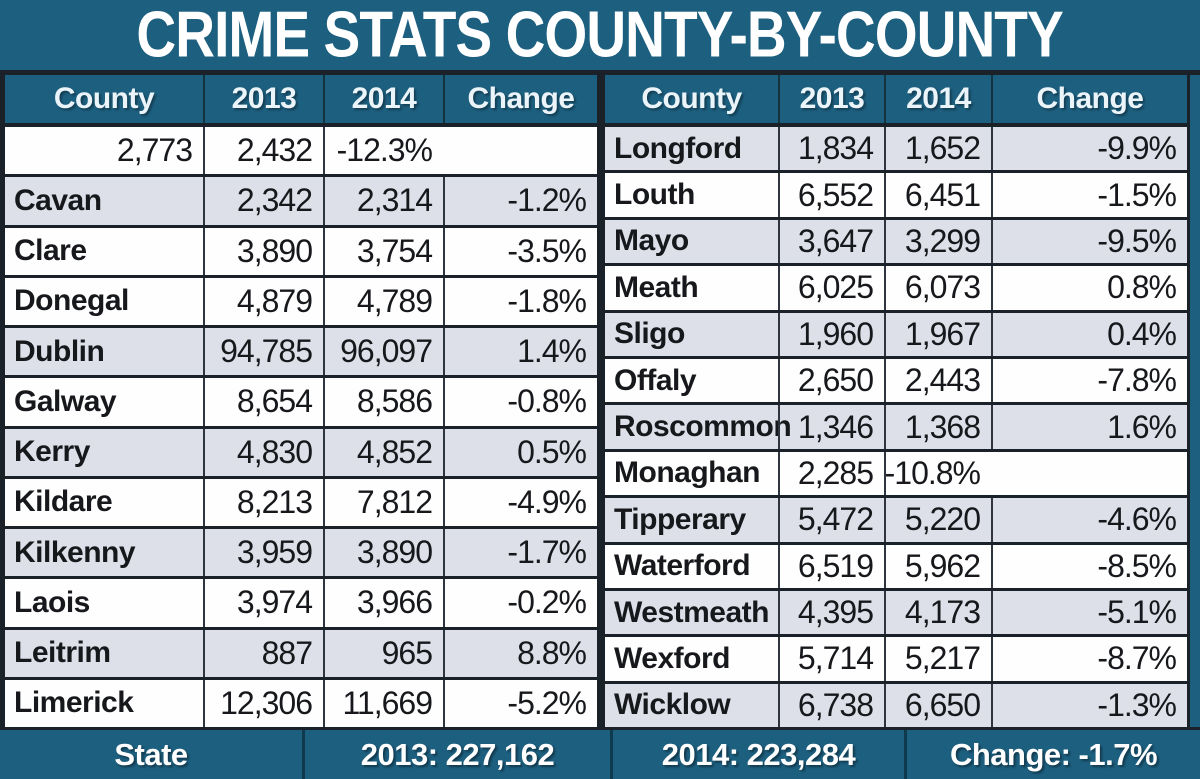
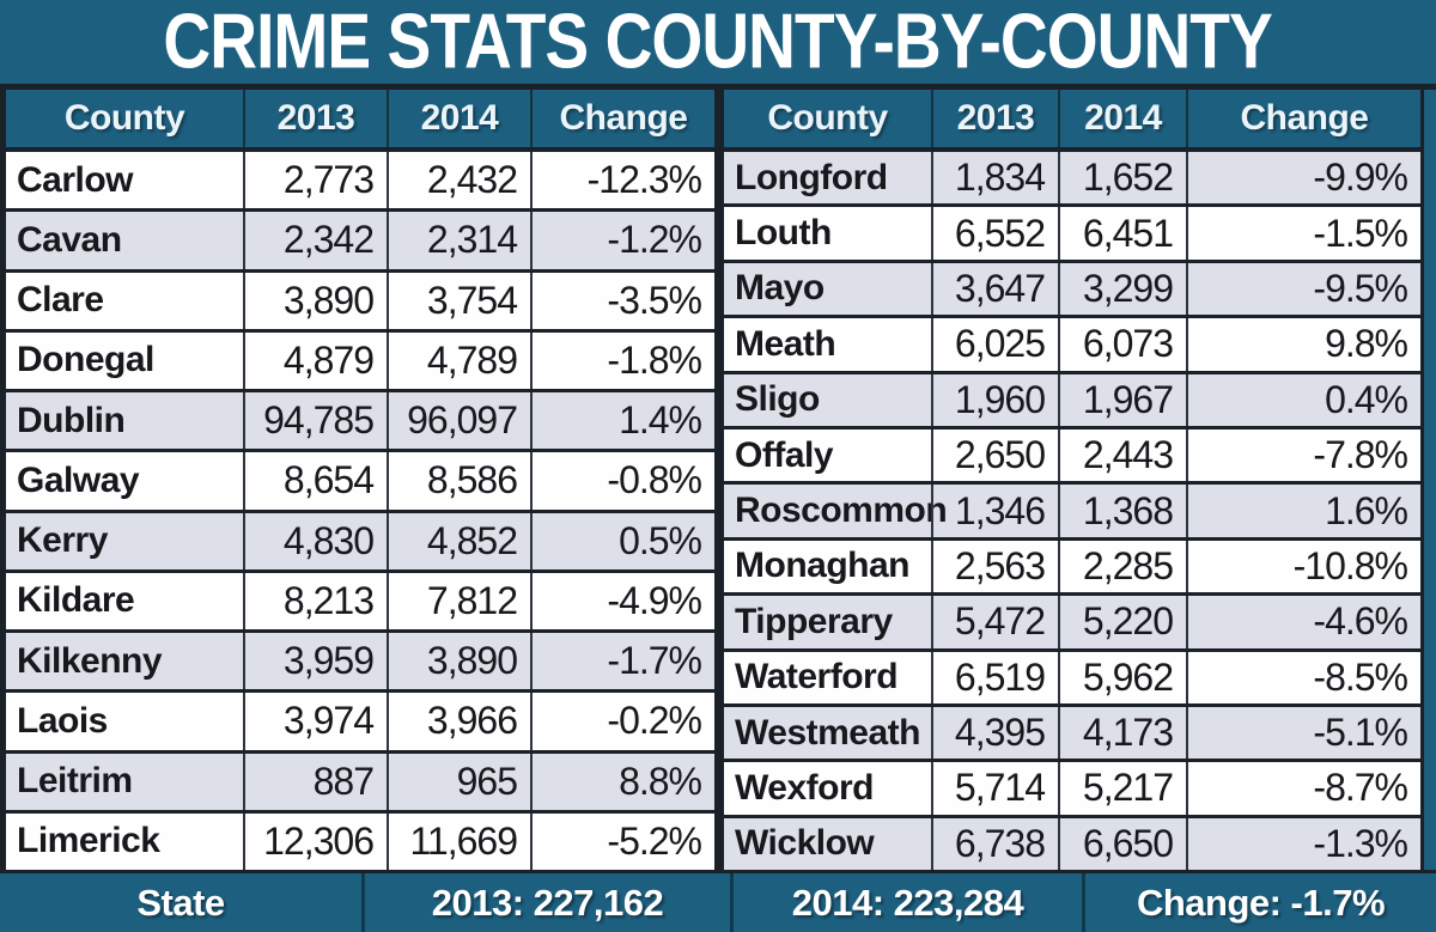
  CRIME STATS COUNTY-BY-COUNTY
  County
  2013
  2014
  Change
+ Carlow
  2,773
  2,432
  -12.3%
  Cavan
  2,342
  2,314
  -1.2%
  Clare
  3,890
  3,754
  -3.5%
  Donegal
  4,879
  4,789
  -1.8%
  Dublin
  94,785
  96,097
  1.4%
  Galway
  8,654
  8,586
  -0.8%
  Kerry
  4,830
  4,852
  0.5%
  Kildare
  8,213
  7,812
  -4.9%
  Kilkenny
  3,959
  3,890
  -1.7%
  Laois
  3,974
  3,966
  -0.2%
  Leitrim
  887
  965
  8.8%
  Limerick
  12,306
  11,669
  -5.2%
  County
  2013
  2014
  Change
  Longford
  1,834
  1,652
  -9.9%
  Louth
  6,552
  6,451
  -1.5%
  Mayo
  3,647
  3,299
  -9.5%
  Meath
  6,025
  6,073
- 0.8%
+ 9.8%
  Sligo
  1,960
  1,967
  0.4%
  Offaly
  2,650
  2,443
  -7.8%
  Roscommo
  1,346
  1,368
  1.6%
  Monaghan
+ 2,563
  2,285
  -10.8%
  Tipperary
  5,472
  5,220
  -4.6%
  Waterford
  6,519
  5,962
  -8.5%
  Westmeath
  4,395
  4,173
  -5.1%
  Wexford
  5,714
  5,217
  -8.7%
  Wicklow
  6,738
  6,650
  -1.3%
  State
  2013: 227,162
  2014: 223,284
  Change: -1.7%
